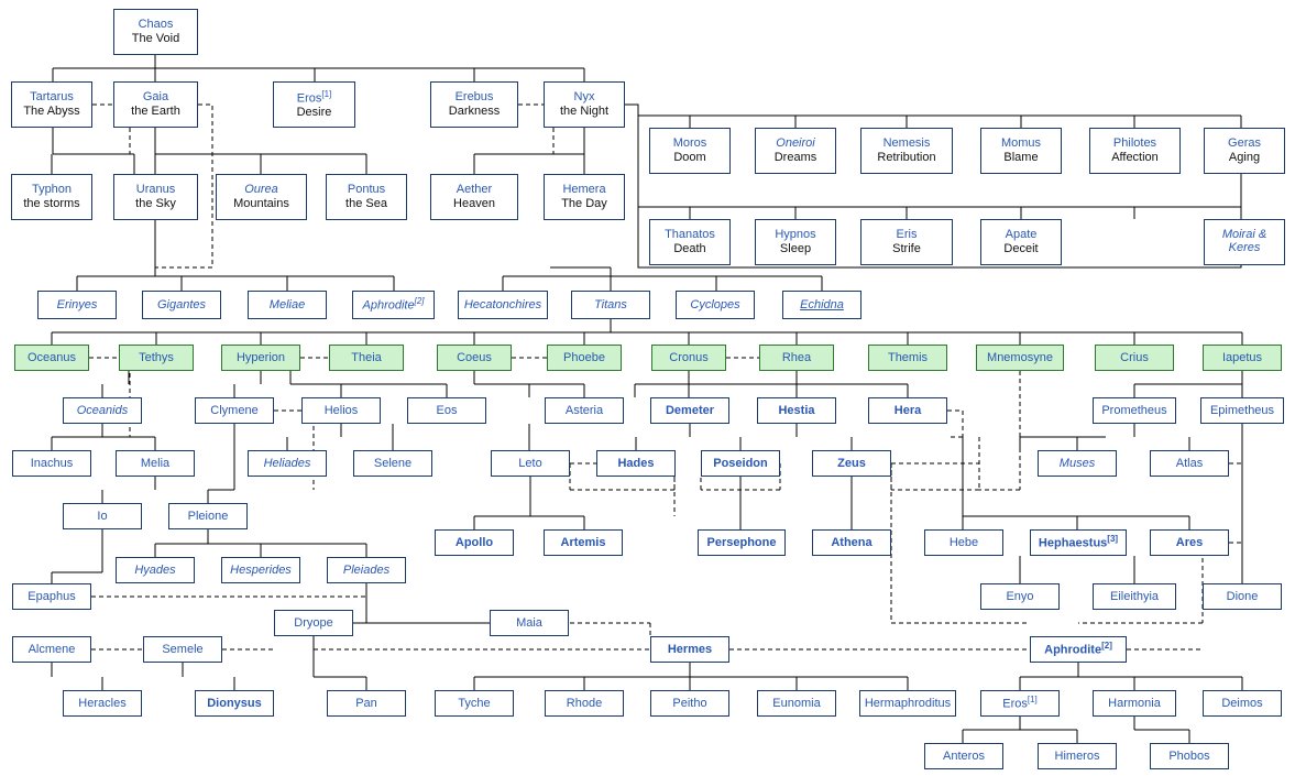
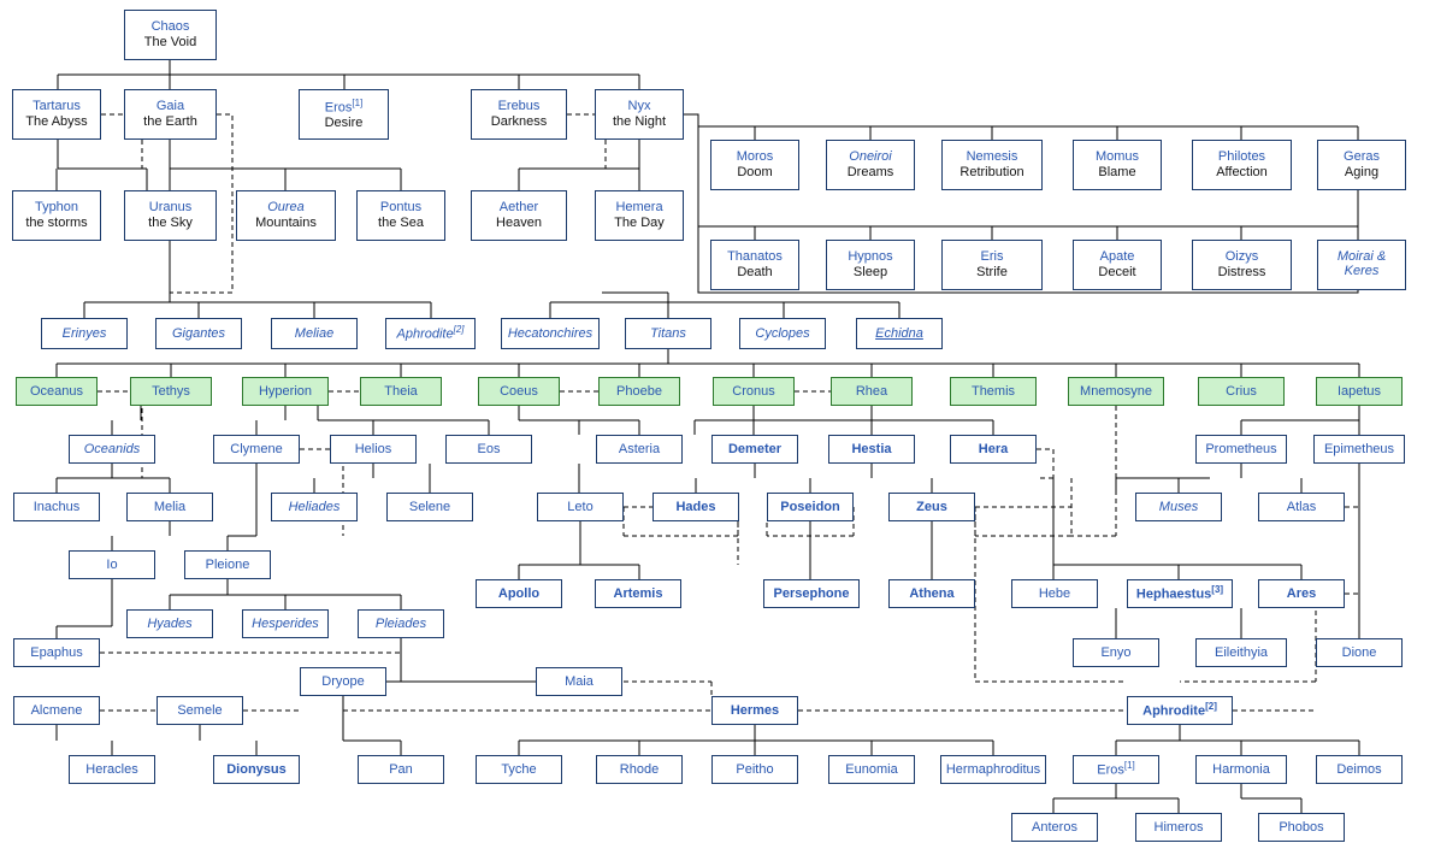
  Chaos
  The Void
  Tartarus
  The Abyss
  Gaia
  the Earth
  Eros[1]
  Desire
  Erebus
  Darkness
  Nyx
  the Night
  Moros
  Doom
  Oneiroi
  Dreams
  Nemesis
  Retribution
  Momus
  Blame
  Philotes
  Affection
  Geras
  Aging
  Typhon
  the storms
  Uranus
  the Sky
  Ourea
  Mountains
  Pontus
  the Sea
  Aether
  Heaven
  Hemera
  The Day
  Thanatos
  Death
  Hypnos
  Sleep
  Eris
  Strife
  Apate
  Deceit
+ Oizys
+ Distress
  Moirai &
  Keres
  Erinyes
  Gigantes
  Meliae
  Aphrodite[2]
  Hecatonchires
  Titans
  Cyclopes
  Echidna
  Oceanus
  Tethys
  Hyperion
  Theia
  Coeus
  Phoebe
  Cronus
  Rhea
  Themis
  Mnemosyne
  Crius
  Iapetus
  Oceanids
  Clymene
  Helios
  Eos
  Asteria
  Demeter
  Hestia
  Hera
  Prometheus
  Epimetheus
  Inachus
  Melia
  Heliades
  Selene
  Leto
  Hades
  Poseidon
  Zeus
  Muses
  Atlas
  Io
  Pleione
  Apollo
  Artemis
  Persephone
  Athena
  Hebe
  Hephaestus[3]
  Ares
  Hyades
  Hesperides
  Pleiades
  Epaphus
  Enyo
  Eileithyia
  Dione
  Dryope
  Maia
  Alcmene
  Semele
  Hermes
  Aphrodite[2]
  Heracles
  Dionysus
  Pan
  Tyche
  Rhode
  Peitho
  Eunomia
  Hermaphroditus
  Eros[1]
  Harmonia
  Deimos
  Anteros
  Himeros
  Phobos
